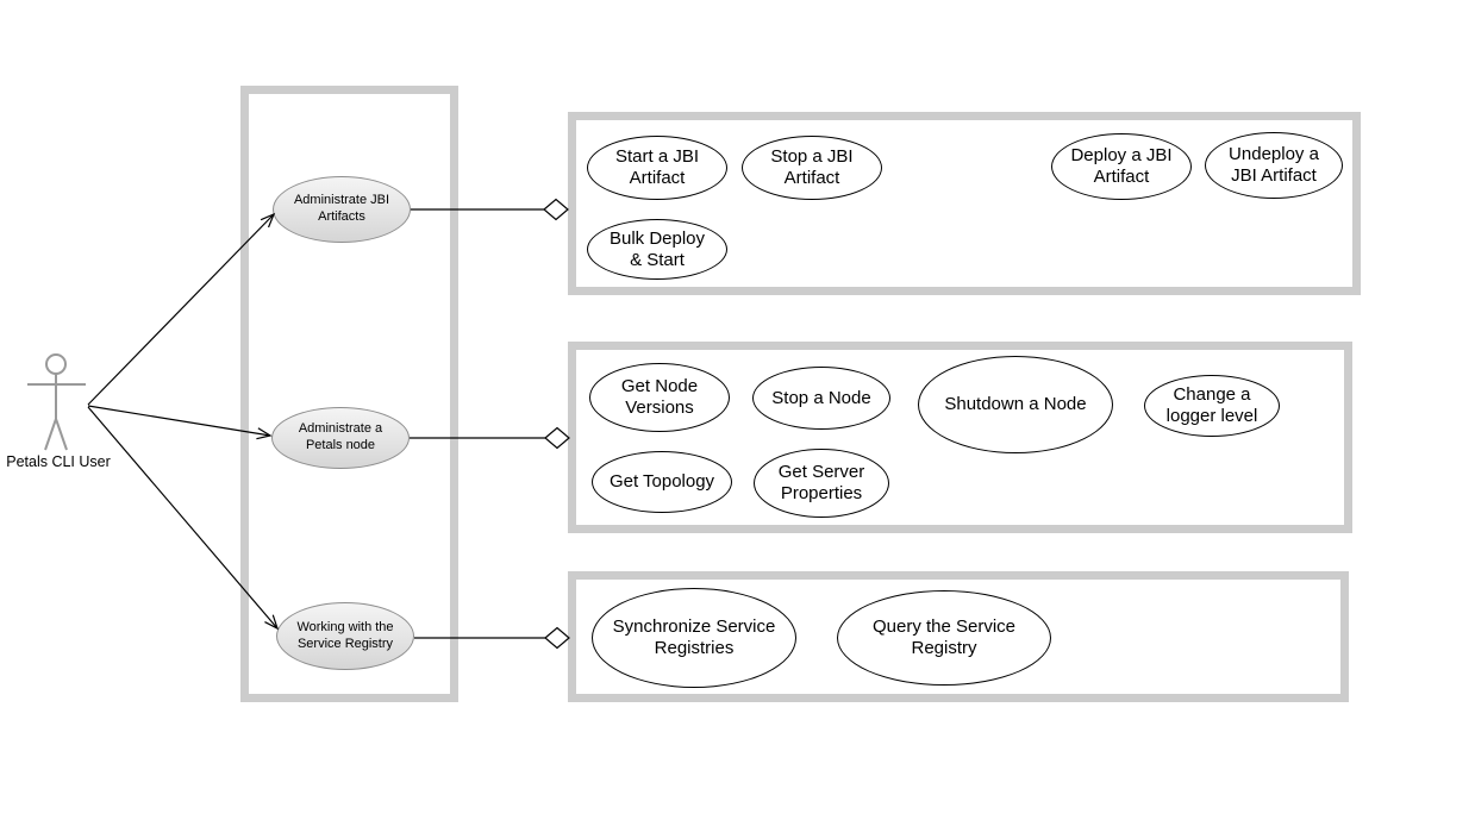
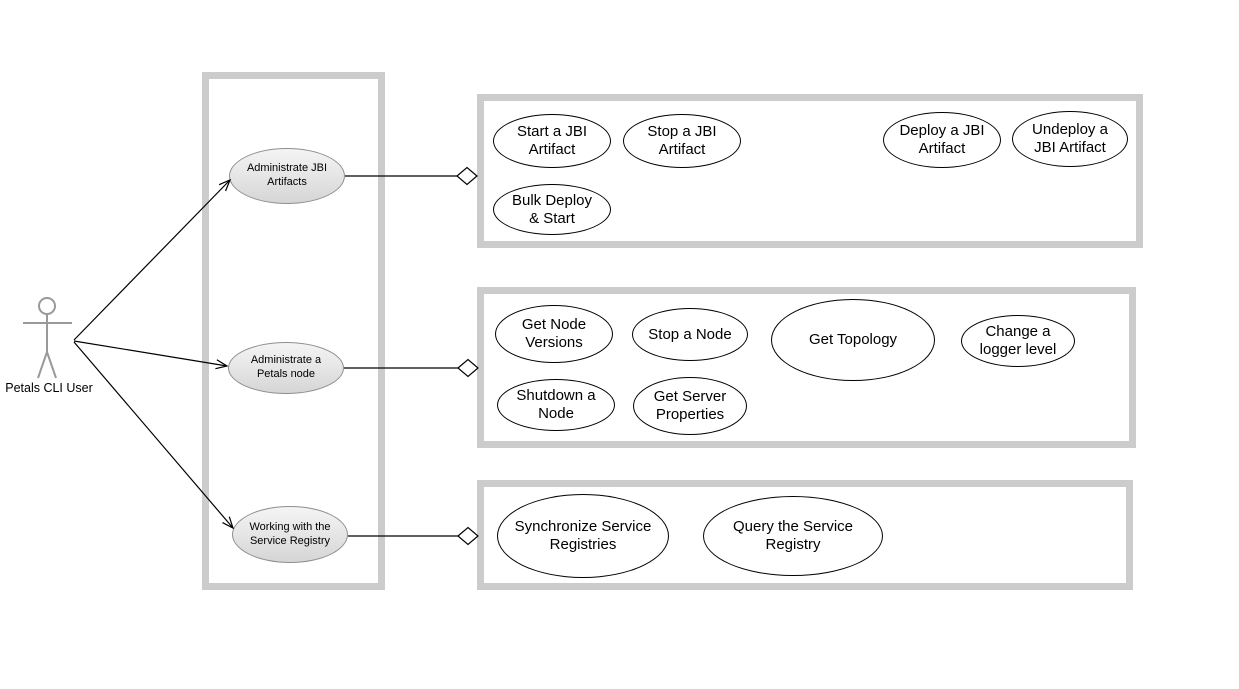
  Administrate JBI
  Artifacts
  Administrate a
  Petals node
  Working with the
  Service Registry
  Start a JBI
  Artifact
  Stop a JBI
  Artifact
  Deploy a JBI
  Artifact
  Undeploy a
  JBI Artifact
  Bulk Deploy
  & Start
  Get Node
  Versions
  Stop a Node
- Shutdown a Node
+ Get Topology
  Change a
  logger level
- Get Topology
+ Shutdown a Node
  Get Server
  Properties
  Synchronize Service
  Registries
  Query the Service
  Registry
  Petals CLI User
